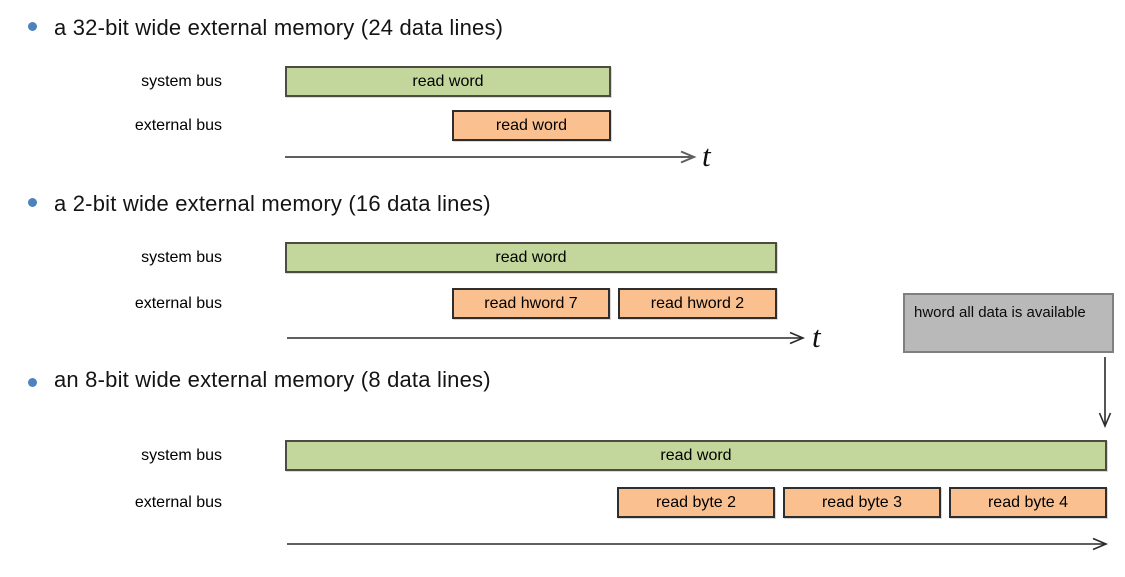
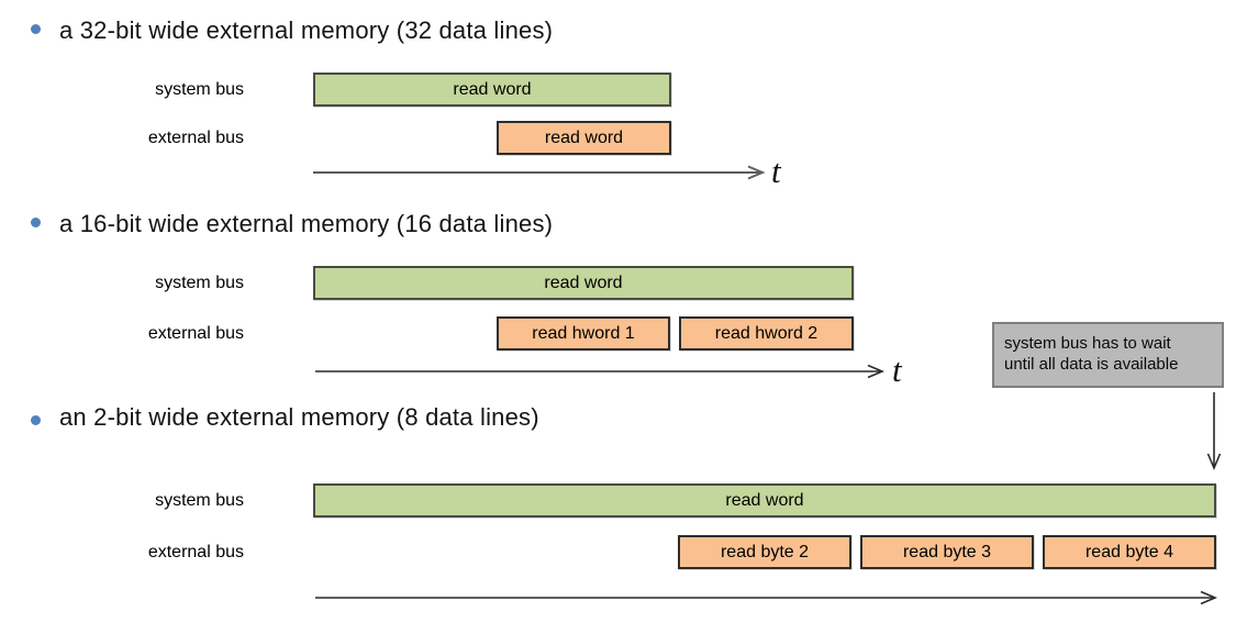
- a 32-bit wide external memory (24 data lines)
+ a 32-bit wide external memory (32 data lines)
  system bus
  read word
  external bus
  read word
  t
- a 2-bit wide external memory (16 data lines)
+ a 16-bit wide external memory (16 data lines)
  system bus
  read word
  external bus
- read hword 7
+ read hword 1
  read hword 2
  t
+ system bus has to wait
- hword all data is available
+ until all data is available
- an 8-bit wide external memory (8 data lines)
+ an 2-bit wide external memory (8 data lines)
  system bus
  read word
  external bus
  read byte 2
  read byte 3
  read byte 4
